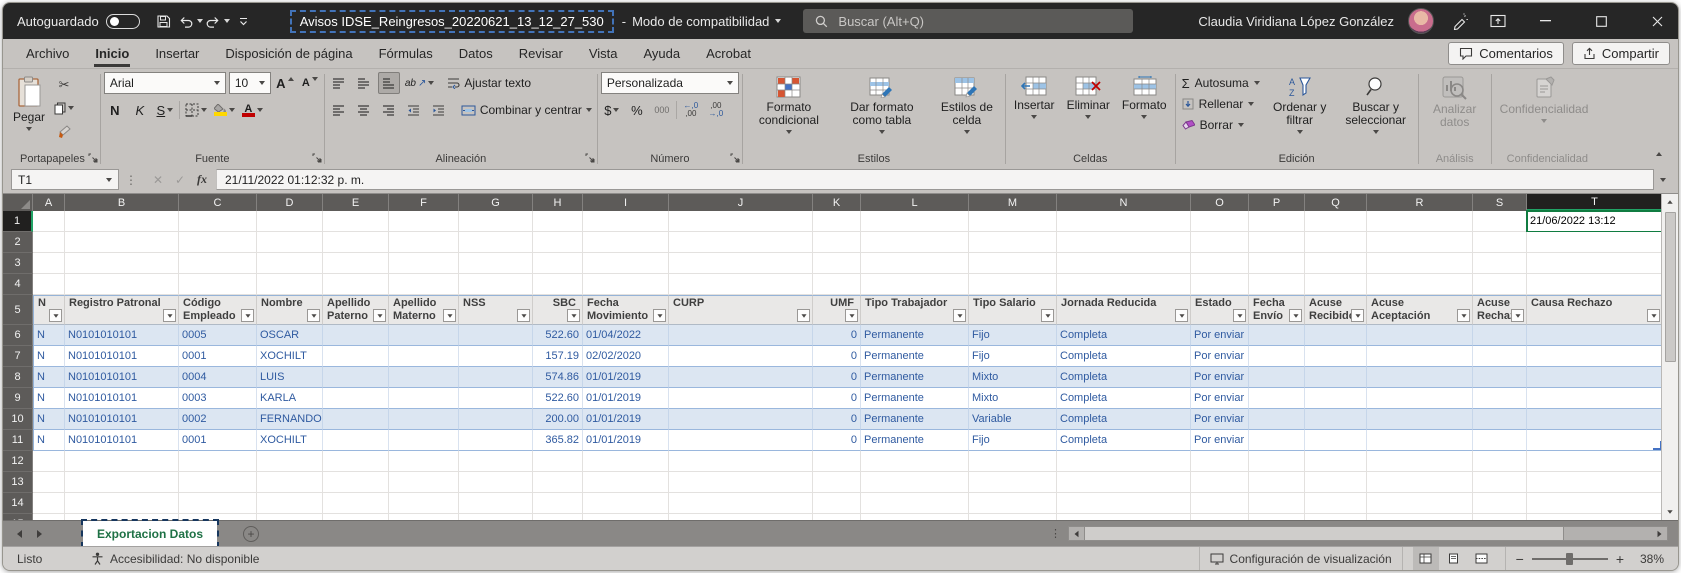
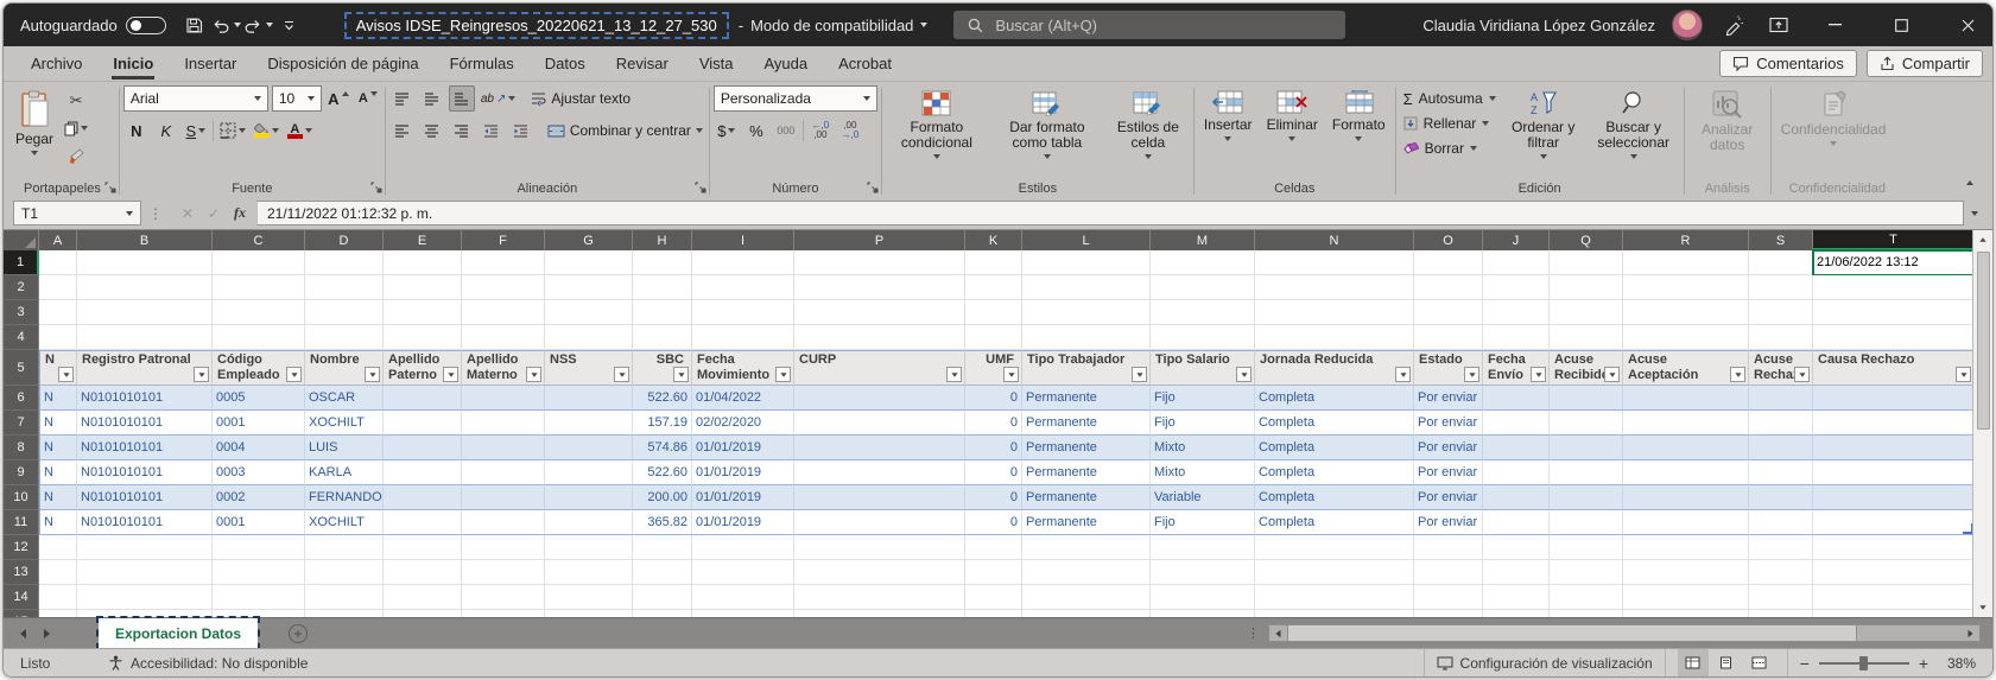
  Autoguardado
  Avisos IDSE_Reingresos_20220621_13_12_27_530
  -
  Modo de compatibilidad
  Buscar (Alt+Q)
  Claudia Viridiana López González
  Archivo
  Inicio
  Insertar
  Disposición de página
  Fórmulas
  Datos
  Revisar
  Vista
  Ayuda
  Acrobat
  Comentarios
  Compartir
  Pegar
  ✂
  Portapapeles
  Arial
  10
  A
  A
  N
  K
  S
  A
  Fuente
  ab
  ↗
  Ajustar texto
  Combinar y centrar
  Alineación
  Personalizada
  $
  %
  000
  ←,0
  ,00
  ,00
  →,0
  Número
  Formato condicional
  Dar formato como tabla
  Estilos de celda
  Estilos
  Insertar
  Eliminar
  Formato
  Celdas
  Σ
  Autosuma
  Rellenar
  Borrar
  A
  Z
  Ordenar y filtrar
  Buscar y seleccionar
  Edición
  Analizar datos
  Análisis
  Confidencialidad
  Confidencialidad
  T1
  ⋮
  ✕
  ✓
  fx
  21/11/2022 01:12:32 p. m.
  A
  B
  C
  D
  E
  F
  G
  H
  I
- J
+ P
  K
  L
  M
  N
  O
- P
+ J
  Q
  R
  S
  T
  1
  21/06/2022 13:12
  2
  3
  4
  5
  N
  Registro Patronal
  Código
  Empleado
  Nombre
  Apellido
  Paterno
  Apellido
  Materno
  NSS
  SBC
  Fecha
  Movimiento
  CURP
  UMF
  Tipo Trabajador
  Tipo Salario
  Jornada Reducida
  Estado
  Fecha
  Envío
  Acuse
  Recibid
  Acuse
  Aceptación
  Acuse
  Recha
  Causa Rechazo
  6
  N
  N0101010101
  0005
  OSCAR
  522.60
  01/04/2022
  0
  Permanente
  Fijo
  Completa
  Por enviar
  7
  N
  N0101010101
  0001
  XOCHILT
  157.19
  02/02/2020
  0
  Permanente
  Fijo
  Completa
  Por enviar
  8
  N
  N0101010101
  0004
  LUIS
  574.86
  01/01/2019
  0
  Permanente
  Mixto
  Completa
  Por enviar
  9
  N
  N0101010101
  0003
  KARLA
  522.60
  01/01/2019
  0
  Permanente
  Mixto
  Completa
  Por enviar
  10
  N
  N0101010101
  0002
  FERNANDO
  200.00
  01/01/2019
  0
  Permanente
  Variable
  Completa
  Por enviar
  11
  N
  N0101010101
  0001
  XOCHILT
  365.82
  01/01/2019
  0
  Permanente
  Fijo
  Completa
  Por enviar
  12
  13
  14
  Exportacion Datos
  +
  ⋮
  Listo
  Accesibilidad: No disponible
  Configuración de visualización
  −
  +
  38%
